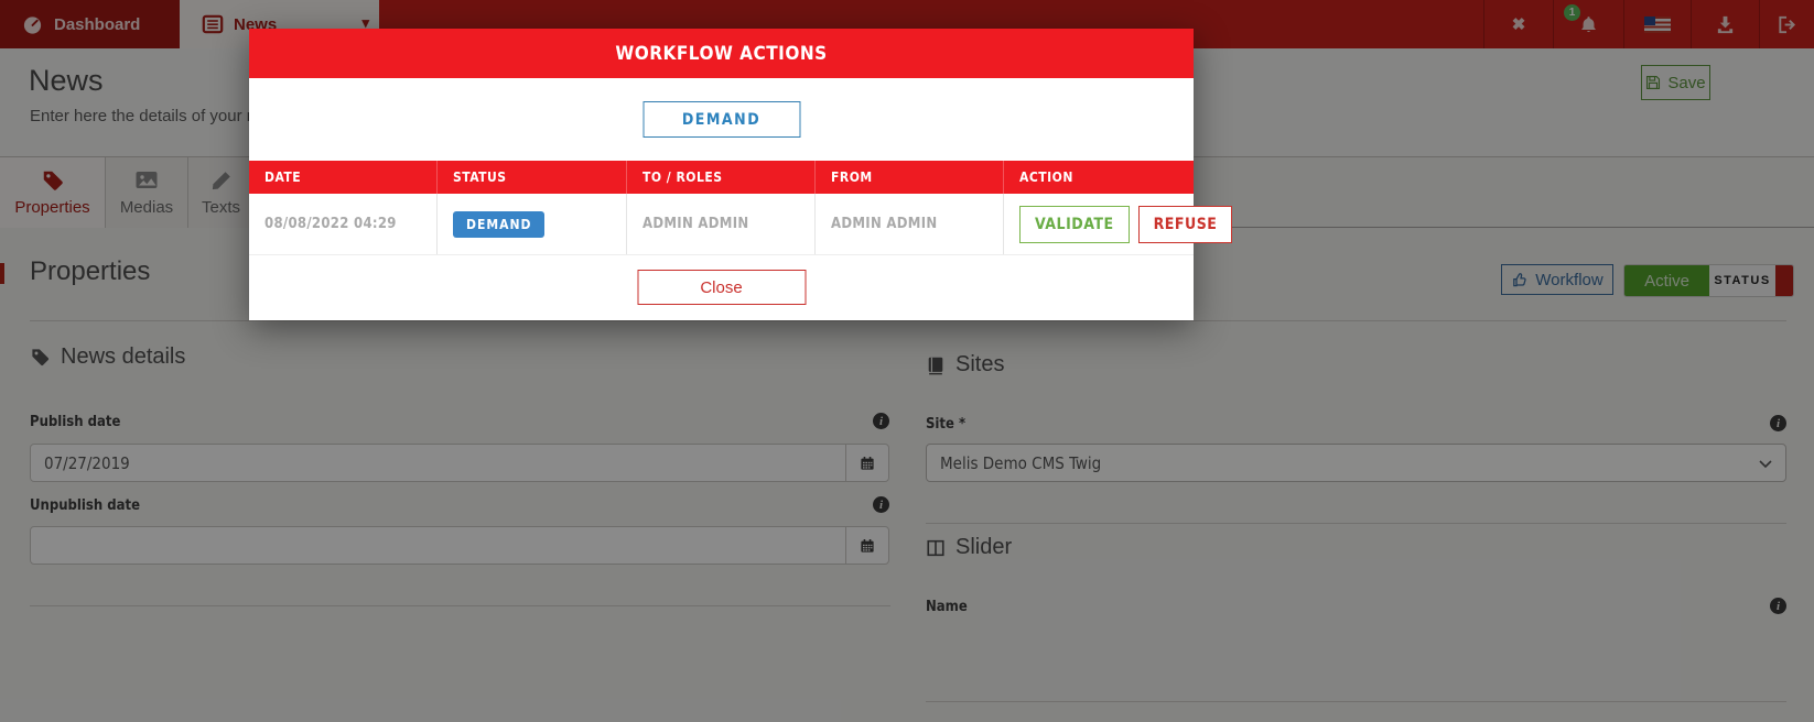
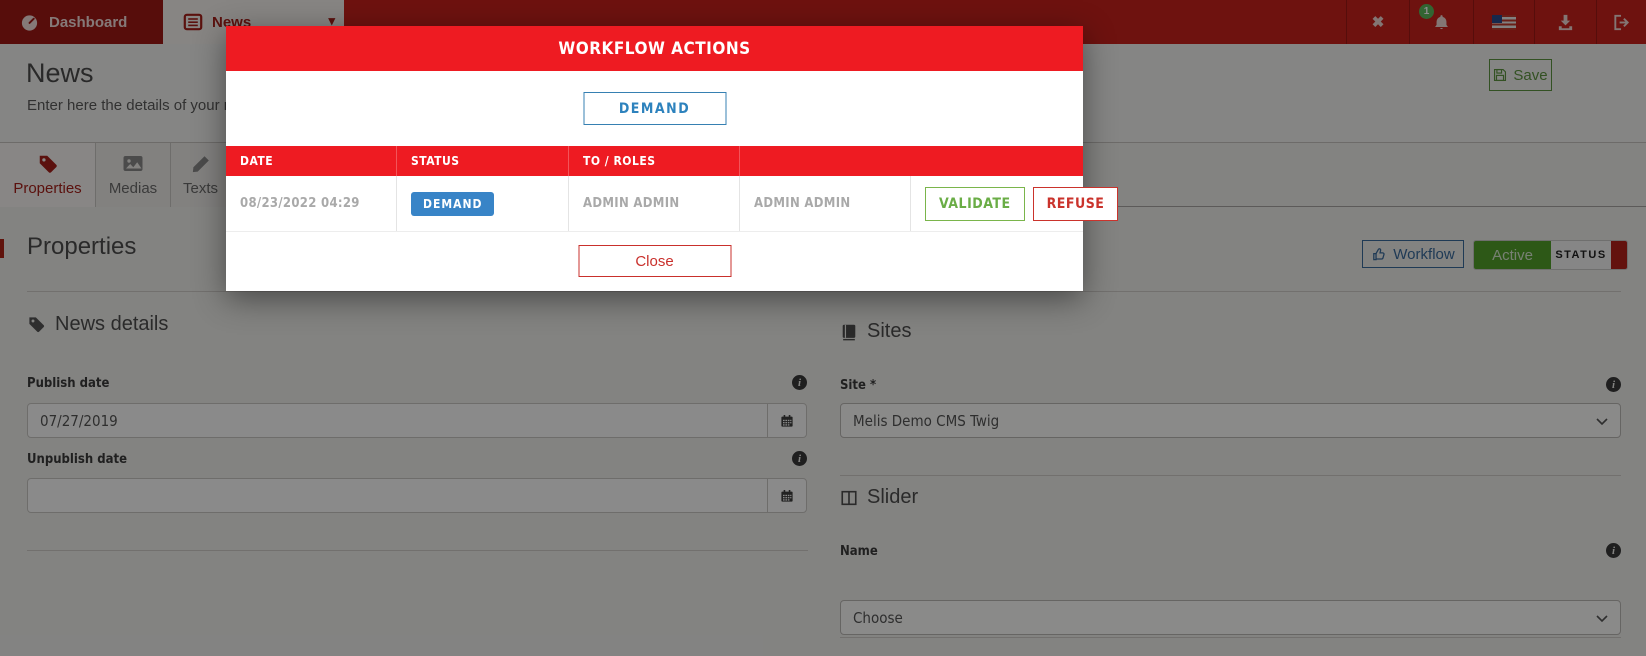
  Dashboard
  News
  ▾
  ✖
  1
  News
  Enter here the details of your
  Save
  Properties
  Medias
  Texts
  Properties
  Workflow
  Active
  STATUS
  News details
  Publish date
  i
  07/27/2019
  Unpublish date
  i
  Sites
  Site *
  i
  Melis Demo CMS Twig
  Slider
  Name
  i
+ Choose
  WORKFLOW ACTIONS
  DEMAND
  DATE
  STATUS
  TO / ROLES
- FROM
- ACTION
- 08/08/2022 04:29
+ 08/23/2022 04:29
  DEMAND
  ADMIN ADMIN
  ADMIN ADMIN
  VALIDATE
  REFUSE
  Close
